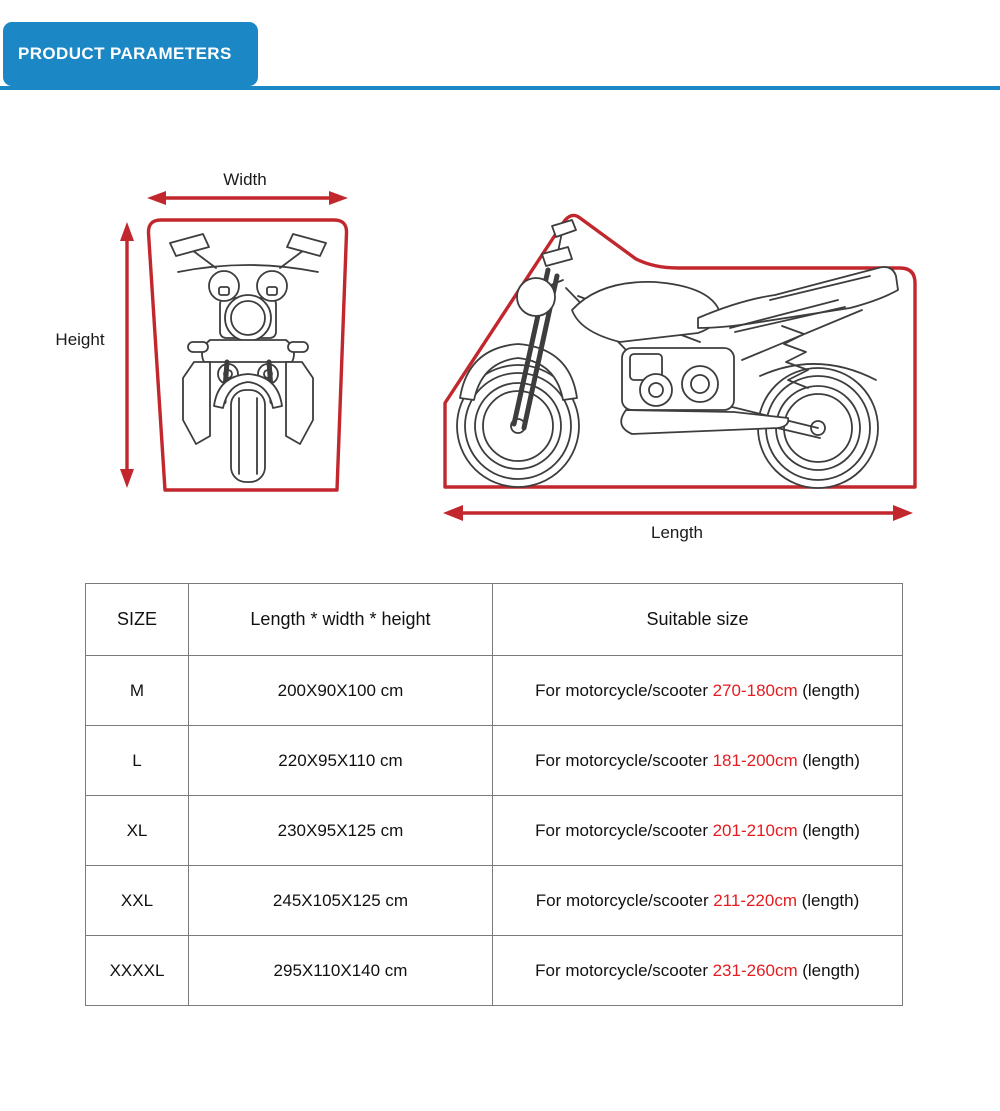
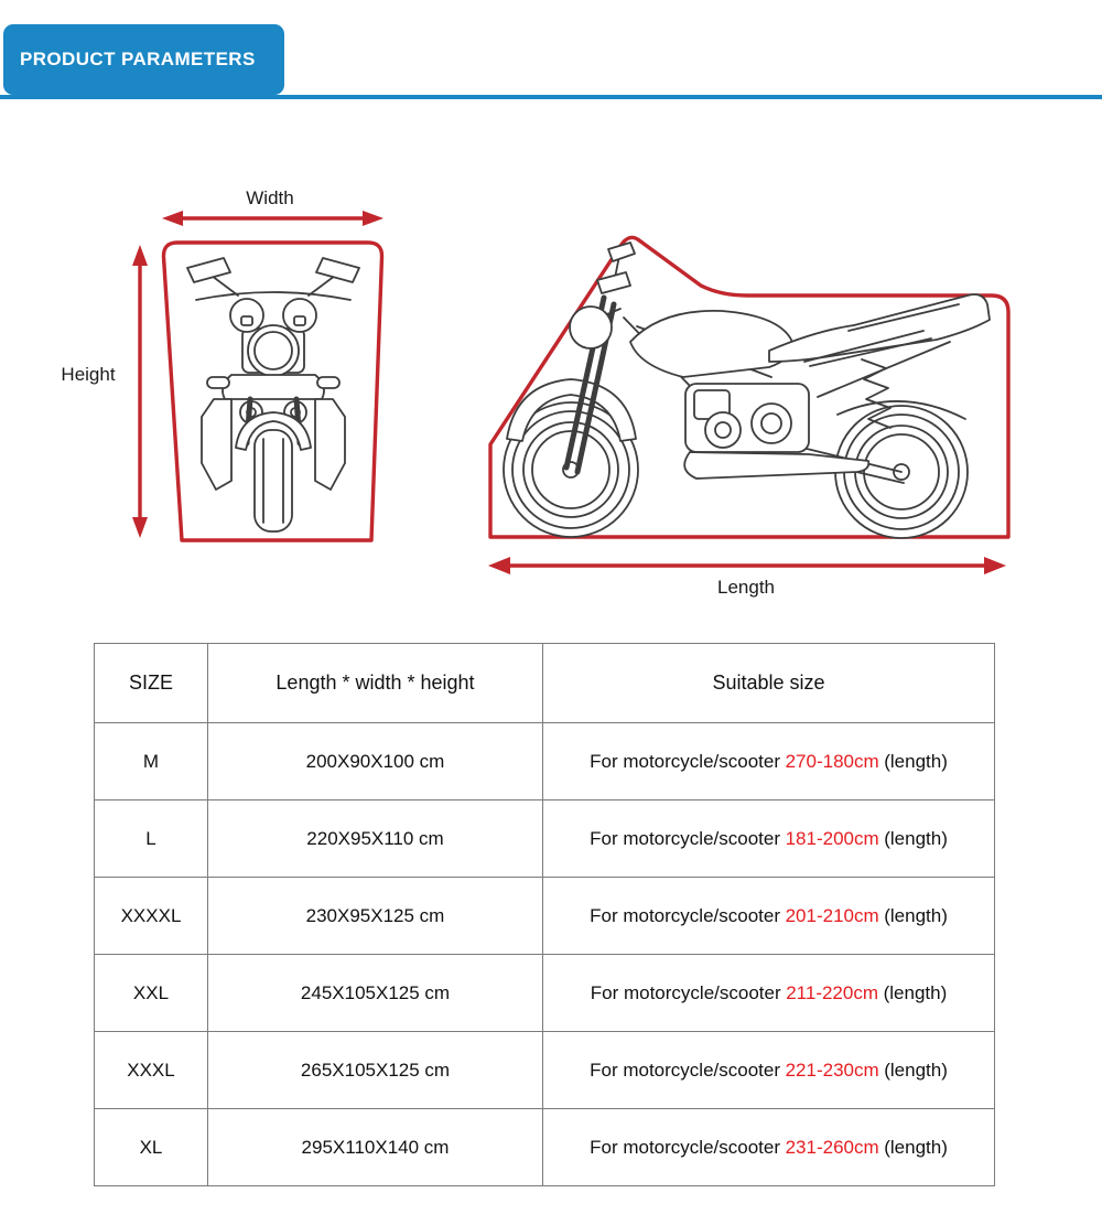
  PRODUCT PARAMETERS
  Width
  Height
  Length
  SIZE	Length * width * height	Suitable size
  M	200X90X100 cm	For motorcycle/scooter 270-180cm (length)
  L	220X95X110 cm	For motorcycle/scooter 181-200cm (length)
- XL	230X95X125 cm	For motorcycle/scooter 201-210cm (length)
+ XXXXL	230X95X125 cm	For motorcycle/scooter 201-210cm (length)
  XXL	245X105X125 cm	For motorcycle/scooter 211-220cm (length)
+ XXXL	265X105X125 cm	For motorcycle/scooter 221-230cm (length)
- XXXXL	295X110X140 cm	For motorcycle/scooter 231-260cm (length)
+ XL	295X110X140 cm	For motorcycle/scooter 231-260cm (length)
